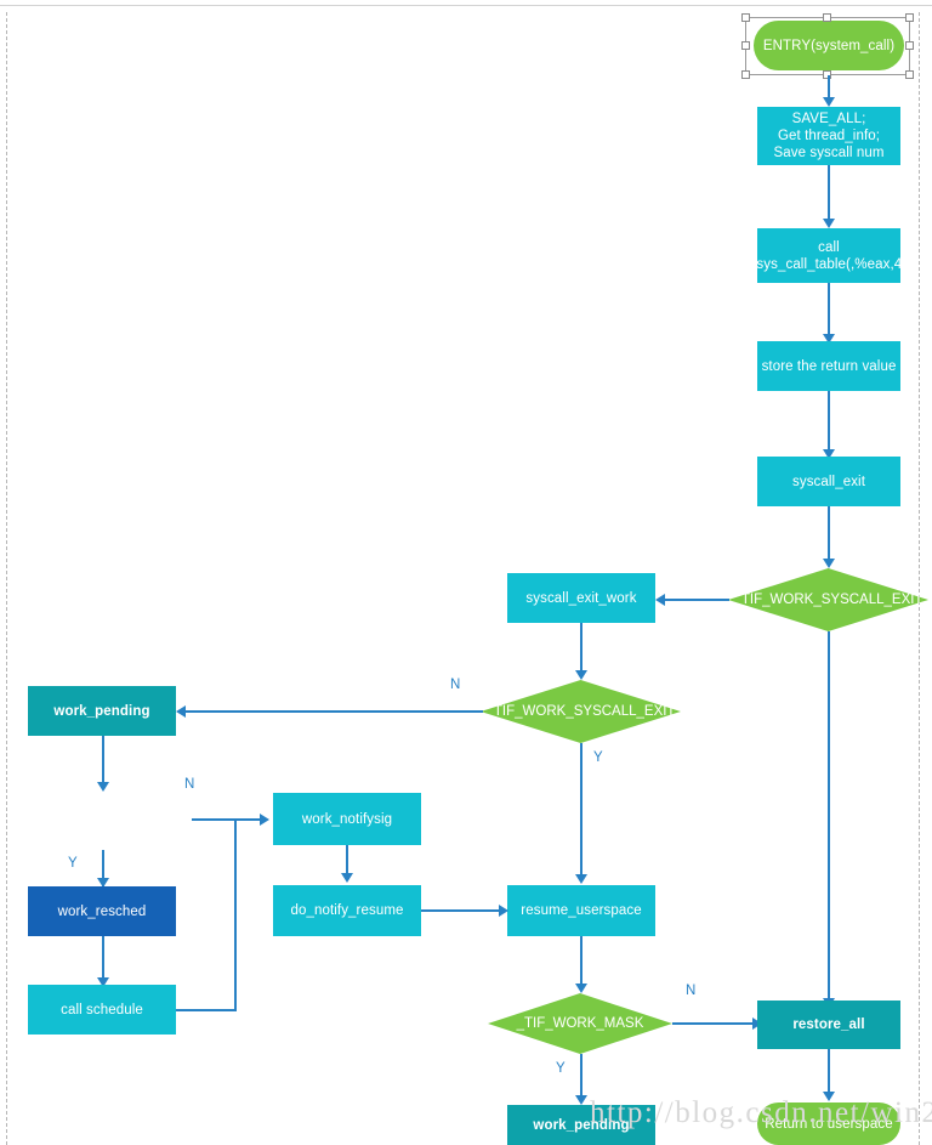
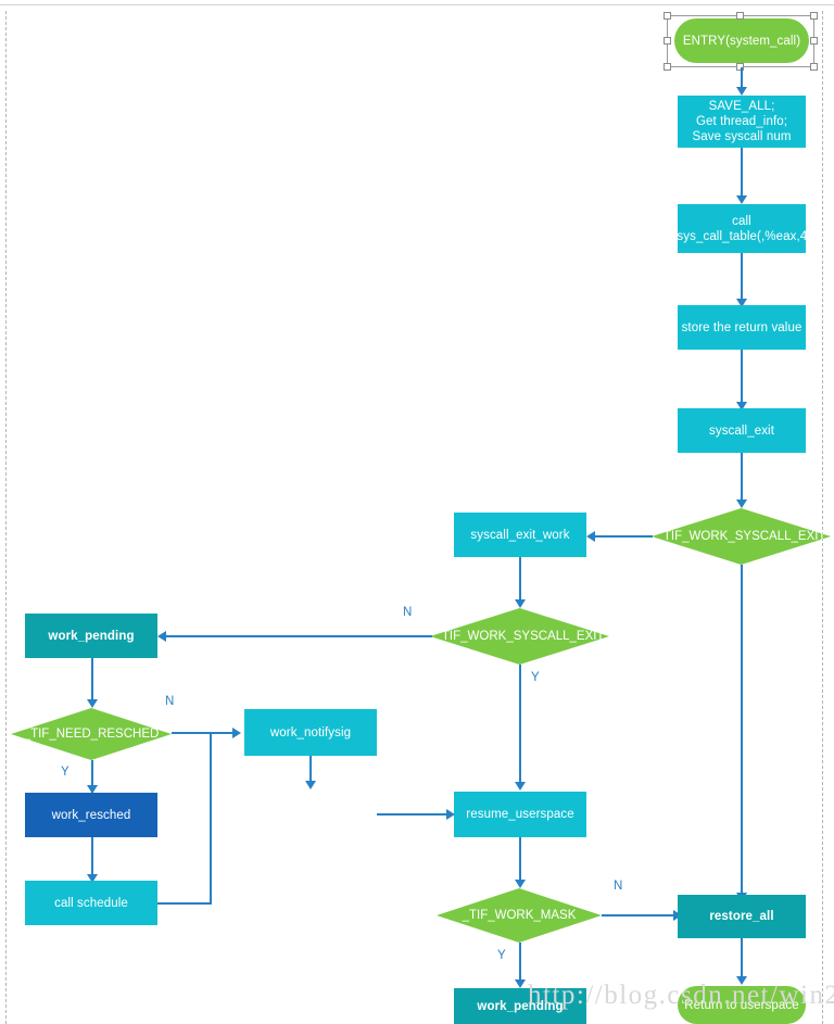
  ENTRY(system_call)
  SAVE_ALL;
  Get thread_info;
  Save syscall num
  call
  *sys_call_table(,%eax,4)
  store the return value
  syscall_exit
  _TIF_WORK_SYSCALL_EXIT
  syscall_exit_work
  _TIF_WORK_SYSCALL_EXIT
  N
  Y
  resume_userspace
  _TIF_WORK_MASK
  N
  Y
  work_pending
  restore_all
  Return to userspace
  work_pending
+ _TIF_NEED_RESCHED
  N
  Y
  work_resched
  call schedule
  work_notifysig
- do_notify_resume
  http://blog.csdn.net/win2
